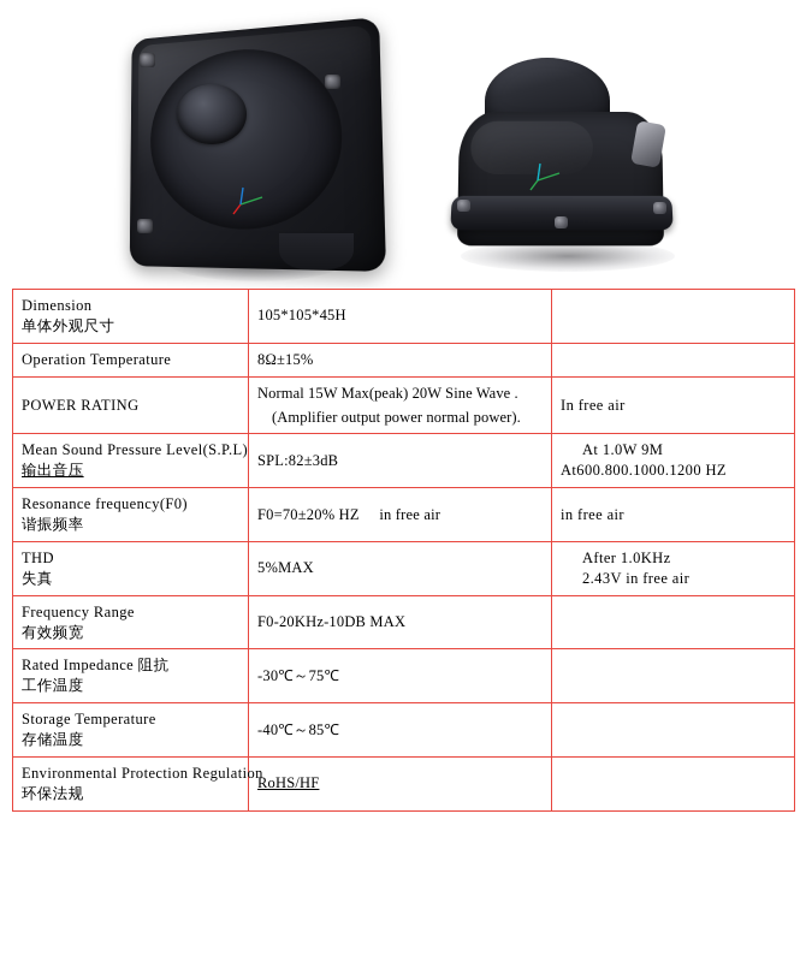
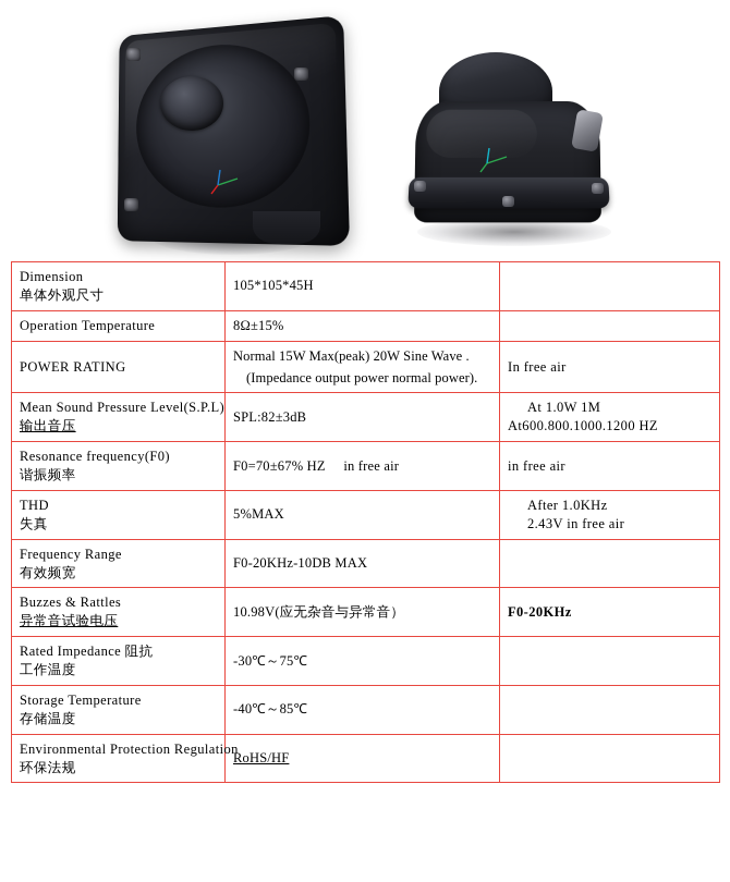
  Dimension 单体外观尺寸	105*105*45H
  Operation Temperature	8Ω±15%
- POWER RATING	Normal 15W Max(peak) 20W Sine Wave . (Amplifier output power normal power).	In free air
+ POWER RATING	Normal 15W Max(peak) 20W Sine Wave . (Impedance output power normal power).	In free air
- Mean Sound Pressure Level(S.P.L) 输出音压	SPL:82±3dB	At 1.0W 9M At600.800.1000.1200 HZ
+ Mean Sound Pressure Level(S.P.L) 输出音压	SPL:82±3dB	At 1.0W 1M At600.800.1000.1200 HZ
- Resonance frequency(F0) 谐振频率	F0=70±20% HZ in free air	in free air
+ Resonance frequency(F0) 谐振频率	F0=70±67% HZ in free air	in free air
  THD 失真	5%MAX	After 1.0KHz 2.43V in free air
  Frequency Range 有效频宽	F0-20KHz-10DB MAX
+ Buzzes & Rattles 异常音试验电压	10.98V(应无杂音与异常音）	F0-20KHz
  Rated Impedance 阻抗 工作温度	-30℃～75℃
  Storage Temperature 存储温度	-40℃～85℃
  Environmental Protection Regulatio 环保法规	RoHS/HF
